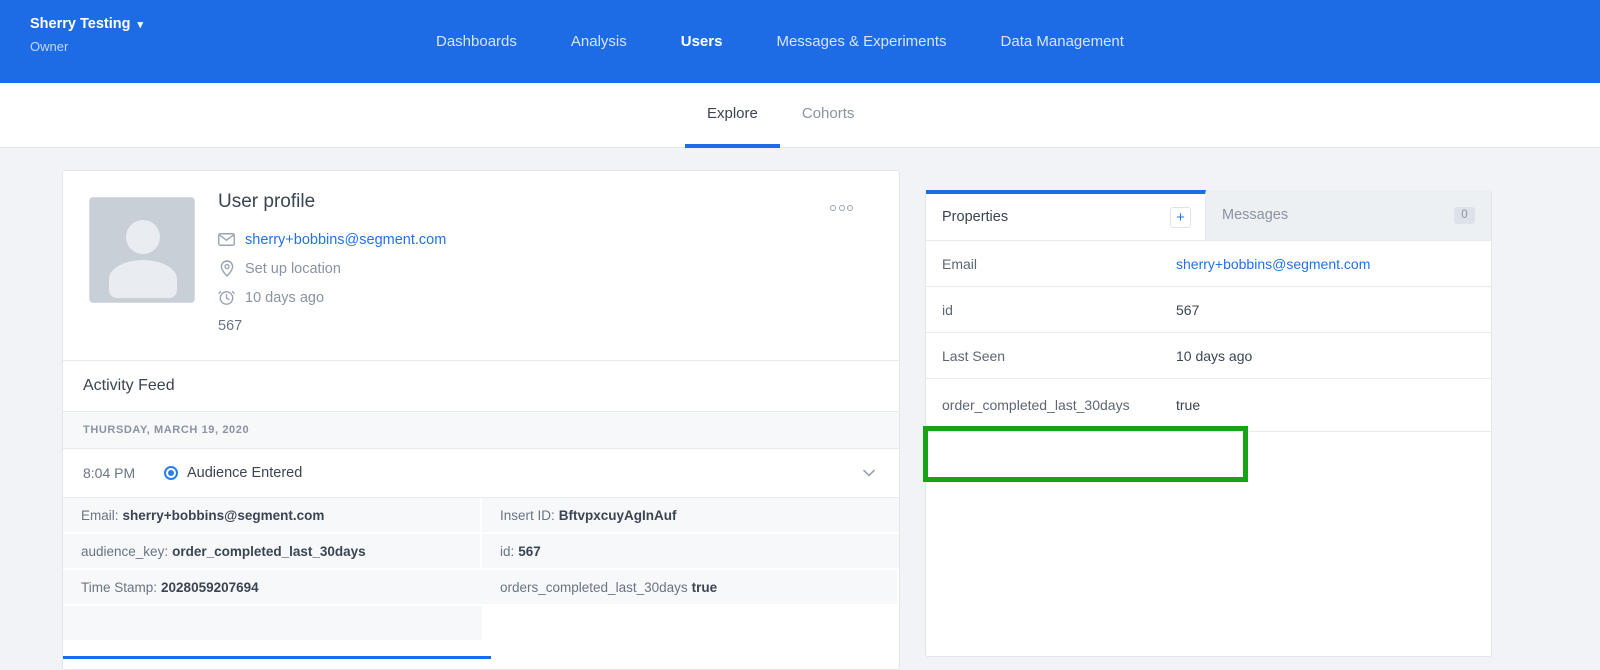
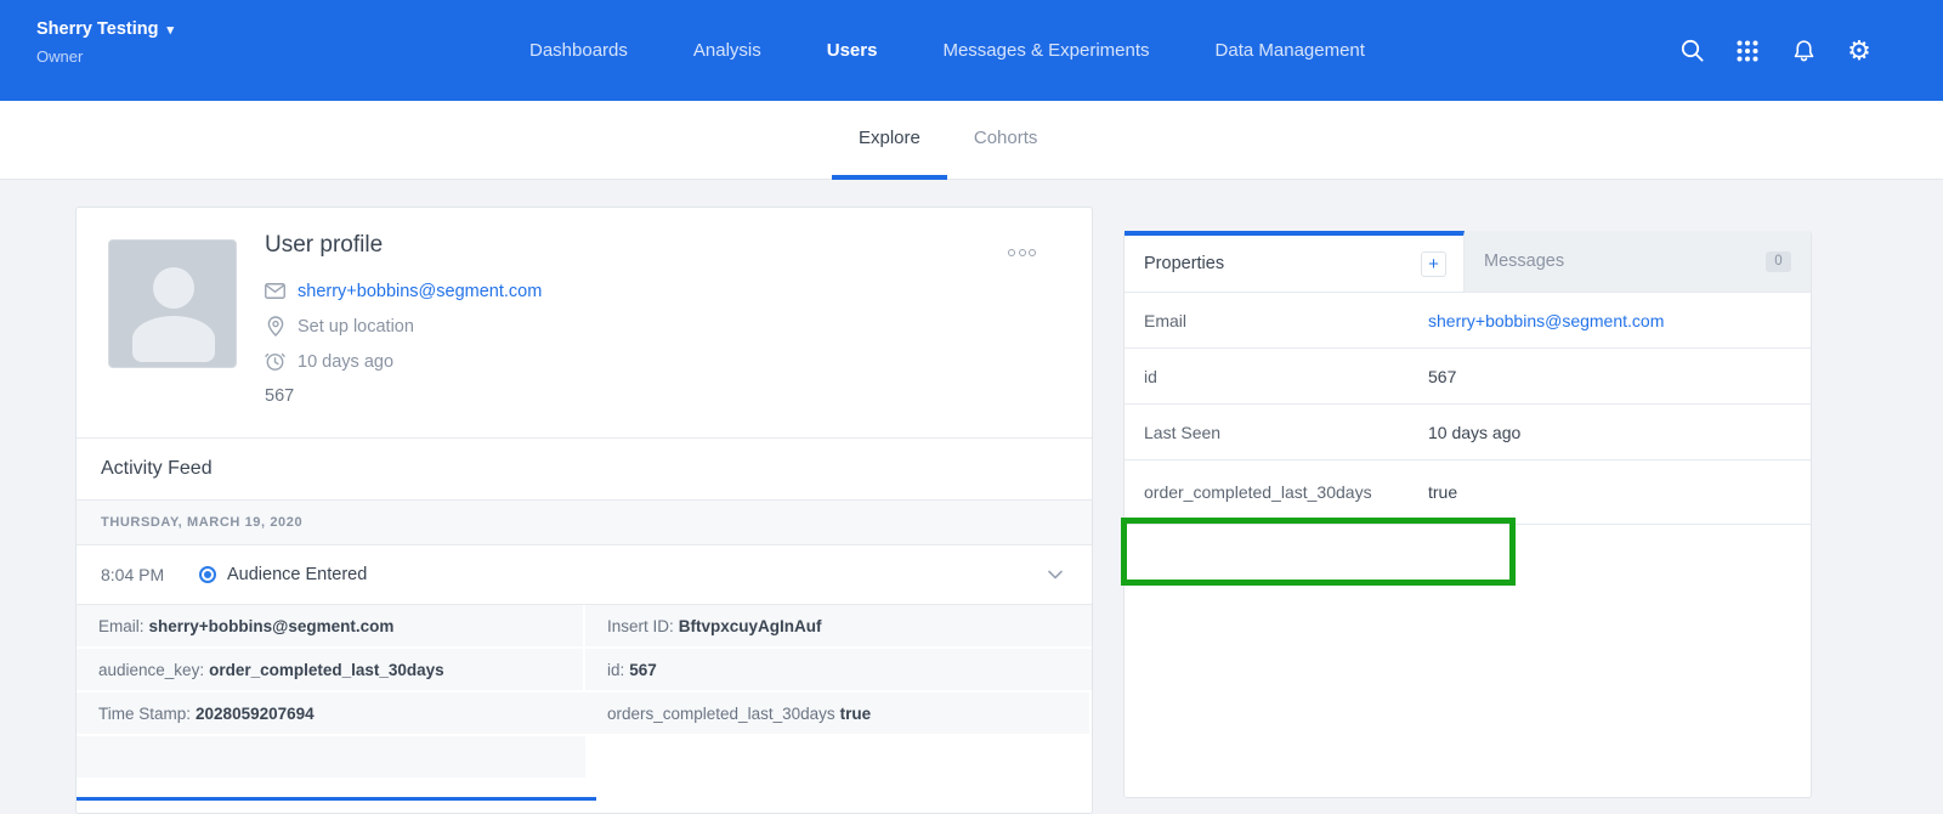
  Sherry Testing
  ▾
  Owner
  Dashboards
  Analysis
  Users
  Messages & Experiments
  Data Management
+ ⚙
  Explore
  Cohorts
  User profile
  sherry+bobbins@segment.com
  Set up location
  10 days ago
  567
  Activity Feed
  THURSDAY, MARCH 19, 2020
  8:04 PM
  Audience Entered
  Email:
  sherry+bobbins@segment.com
  Insert ID:
  BftvpxcuyAgInAuf
  audience_key:
  order_completed_last_30days
  id:
  567
  Time Stamp:
  2028059207694
  orders_completed_last_30days
  true
  Properties
  +
  Messages
  0
  Email
  sherry+bobbins@segment.com
  id
  567
  Last Seen
  10 days ago
  order_completed_last_30days
  true
